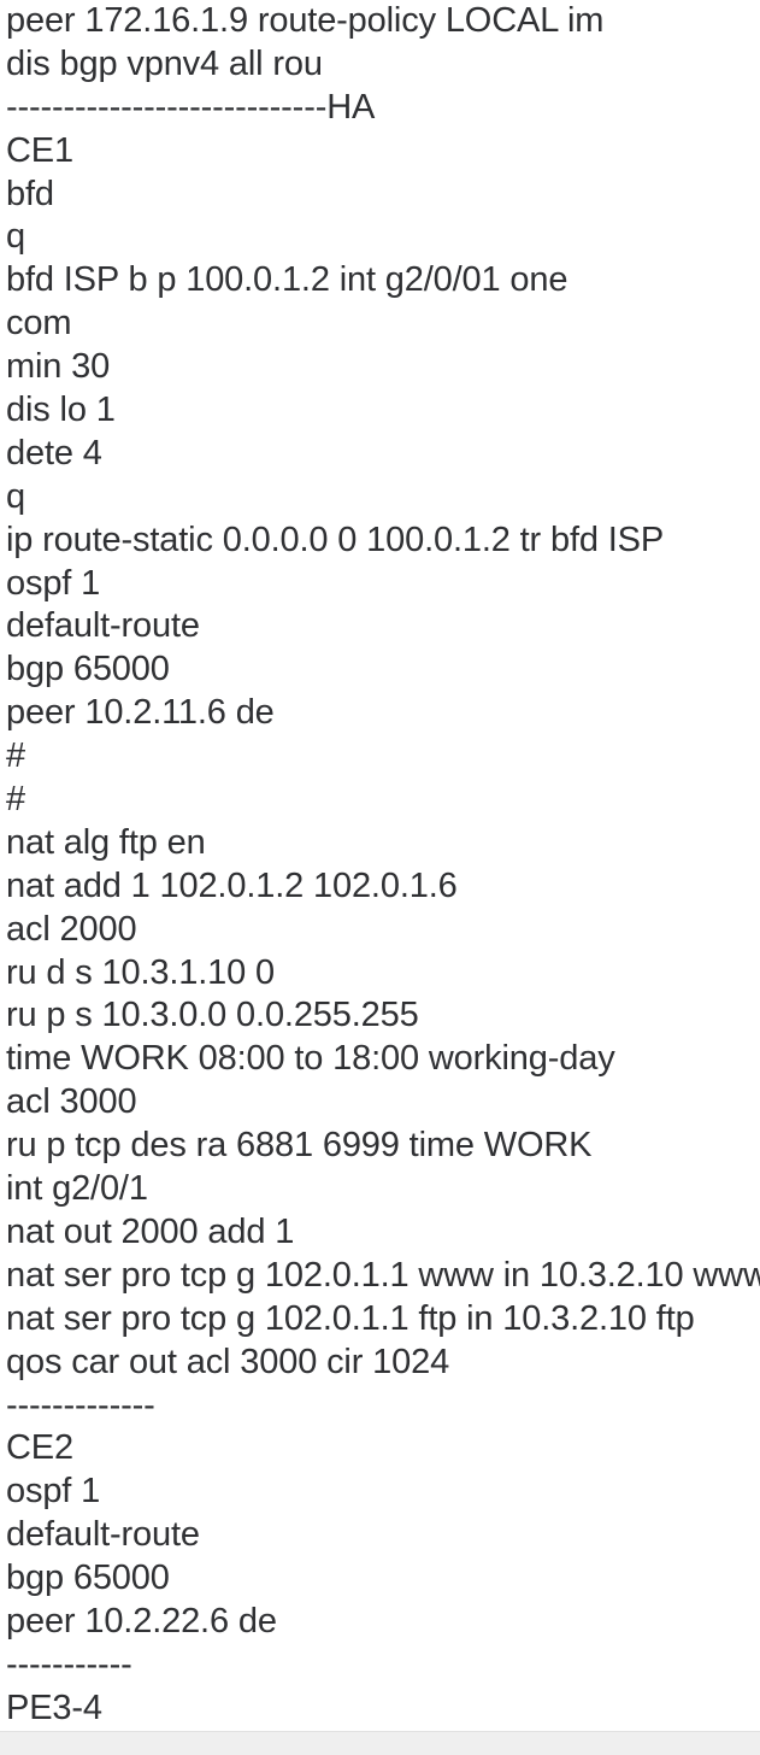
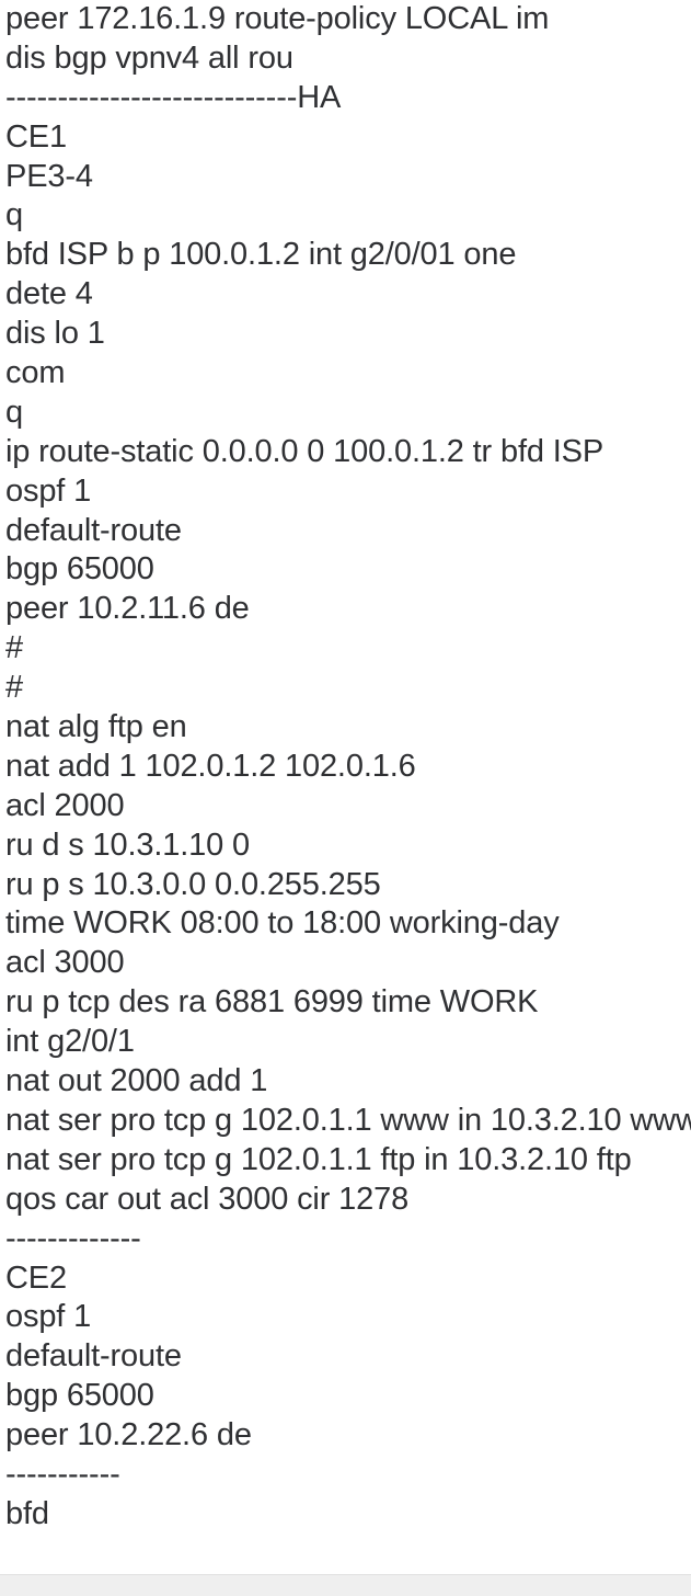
  peer 172.16.1.9 route-policy LOCAL im
  dis bgp vpnv4 all rou
  ----------------------------HA
  CE1
- bfd
+ PE3-4
  q
  bfd ISP b p 100.0.1.2 int g2/0/01 one
- com
+ dete 4
- min 30
  dis lo 1
- dete 4
+ com
  q
  ip route-static 0.0.0.0 0 100.0.1.2 tr bfd ISP
  ospf 1
  default-route
  bgp 65000
  peer 10.2.11.6 de
  #
  #
  nat alg ftp en
  nat add 1 102.0.1.2 102.0.1.6
  acl 2000
  ru d s 10.3.1.10 0
  ru p s 10.3.0.0 0.0.255.255
  time WORK 08:00 to 18:00 working-day
  acl 3000
  ru p tcp des ra 6881 6999 time WORK
  int g2/0/1
  nat out 2000 add 1
  nat ser pro tcp g 102.0.1.1 www in 10.3.2.10 www
  nat ser pro tcp g 102.0.1.1 ftp in 10.3.2.10 ftp
- qos car out acl 3000 cir 1024
+ qos car out acl 3000 cir 1278
  -------------
  CE2
  ospf 1
  default-route
  bgp 65000
  peer 10.2.22.6 de
  -----------
- PE3-4
+ bfd
